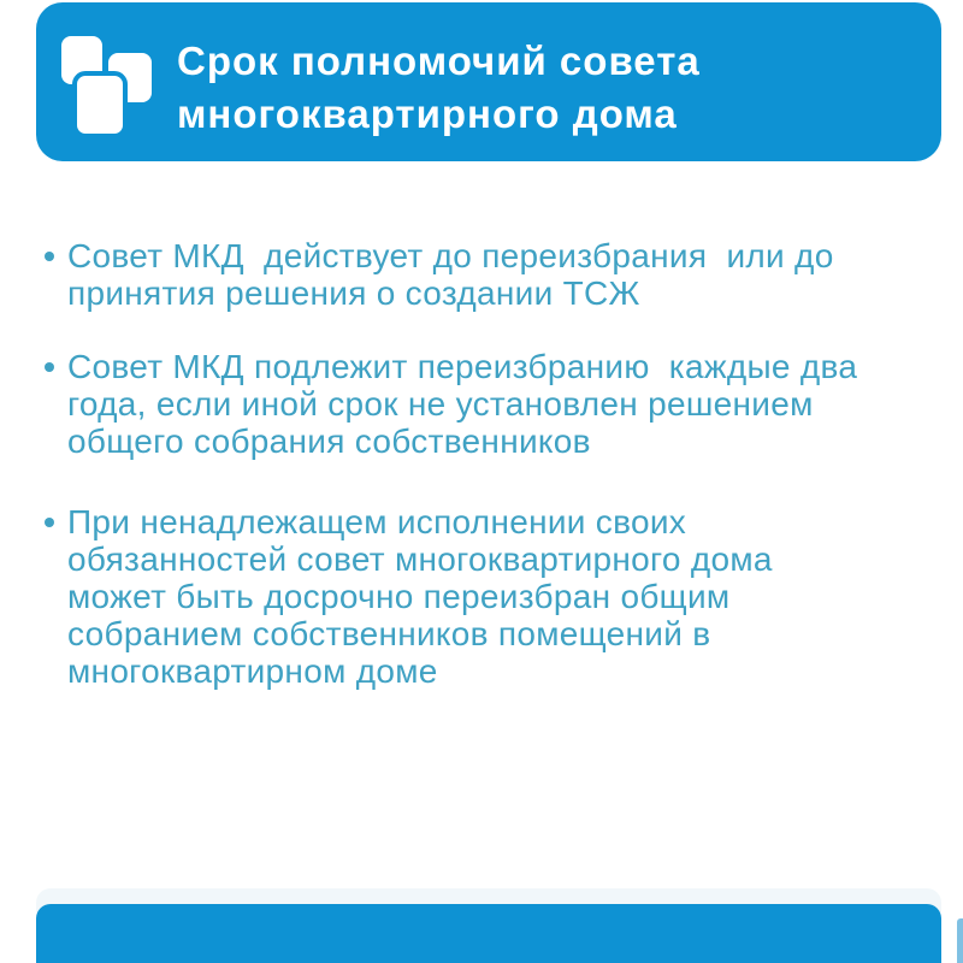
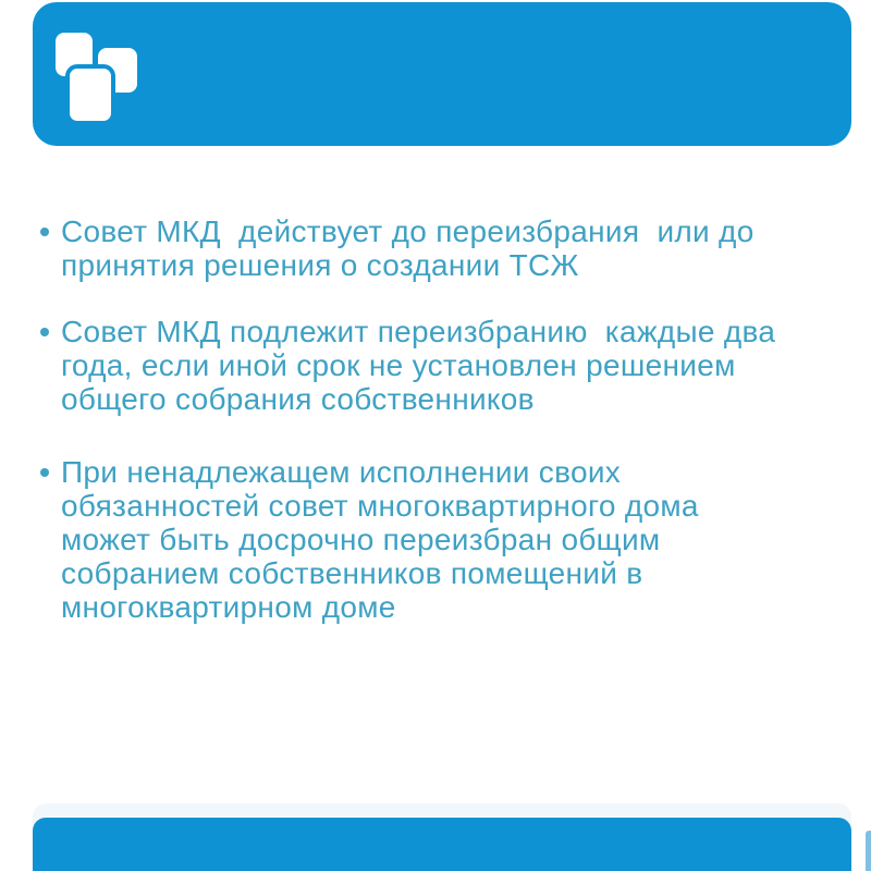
- Срок полномочий совета
- многоквартирного дома
  Совет МКД действует до переизбрания или до
  принятия решения о создании ТСЖ
  Совет МКД подлежит переизбранию каждые два
  года, если иной срок не установлен решением
  общего собрания собственников
  При ненадлежащем исполнении своих
  обязанностей совет многоквартирного дома
  может быть досрочно переизбран общим
  собранием собственников помещений в
  многоквартирном доме
